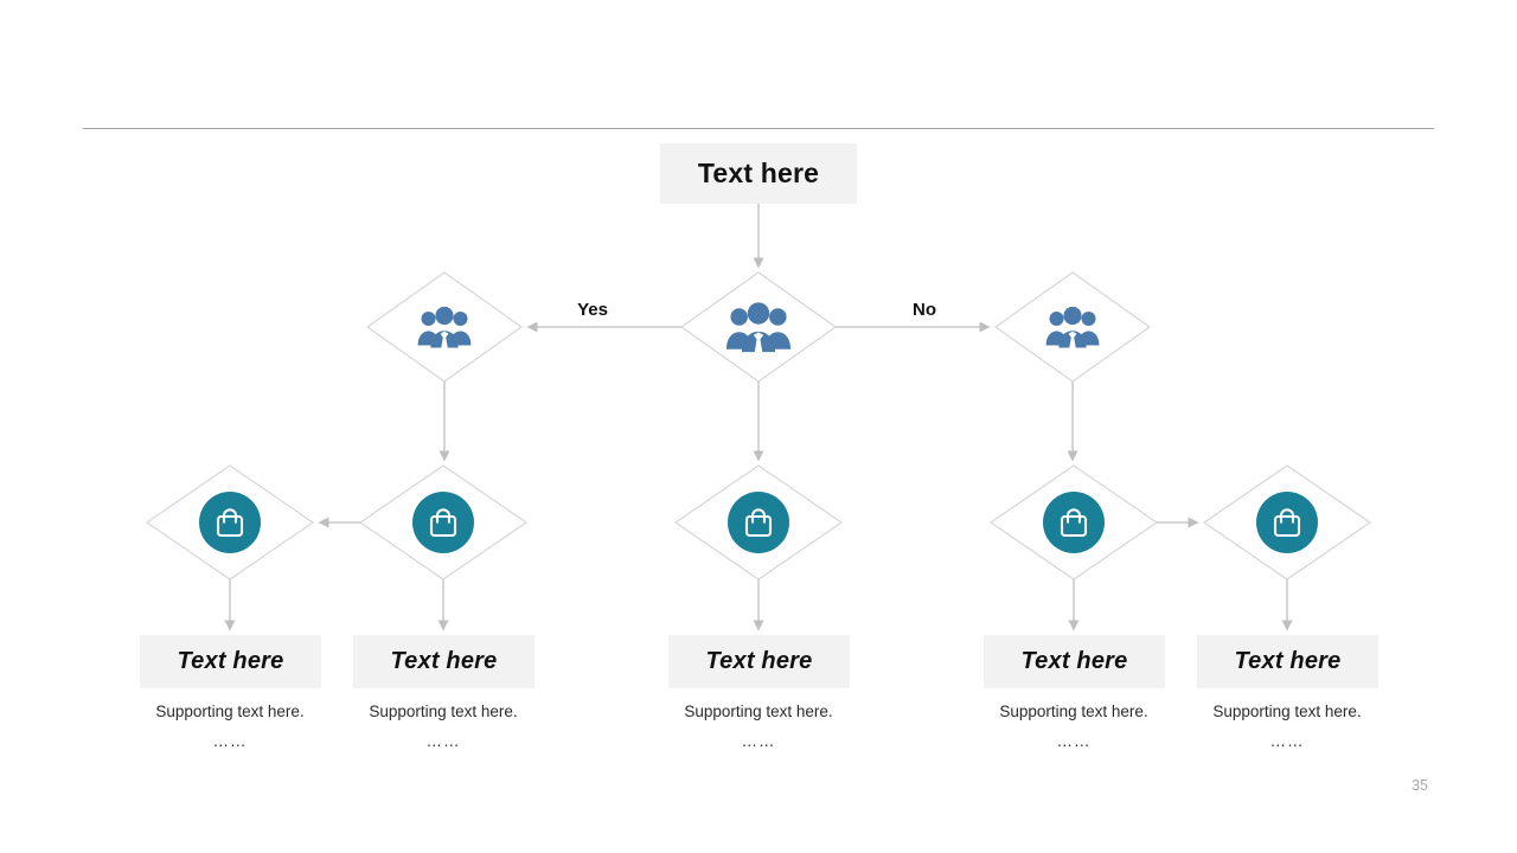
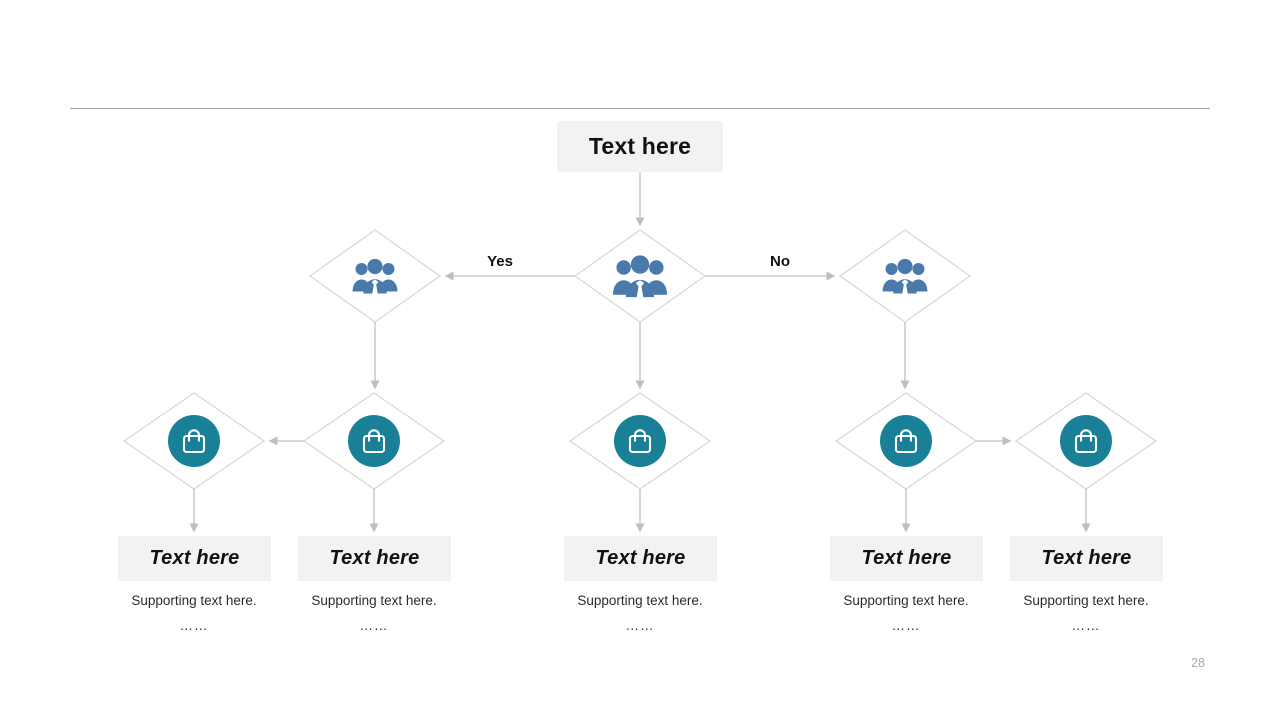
  Text here
  Yes
  No
  Text here
  Supporting text here.
  ……
  Text here
  Supporting text here.
  ……
  Text here
  Supporting text here.
  ……
  Text here
  Supporting text here.
  ……
  Text here
  Supporting text here.
  ……
- 35
+ 28
